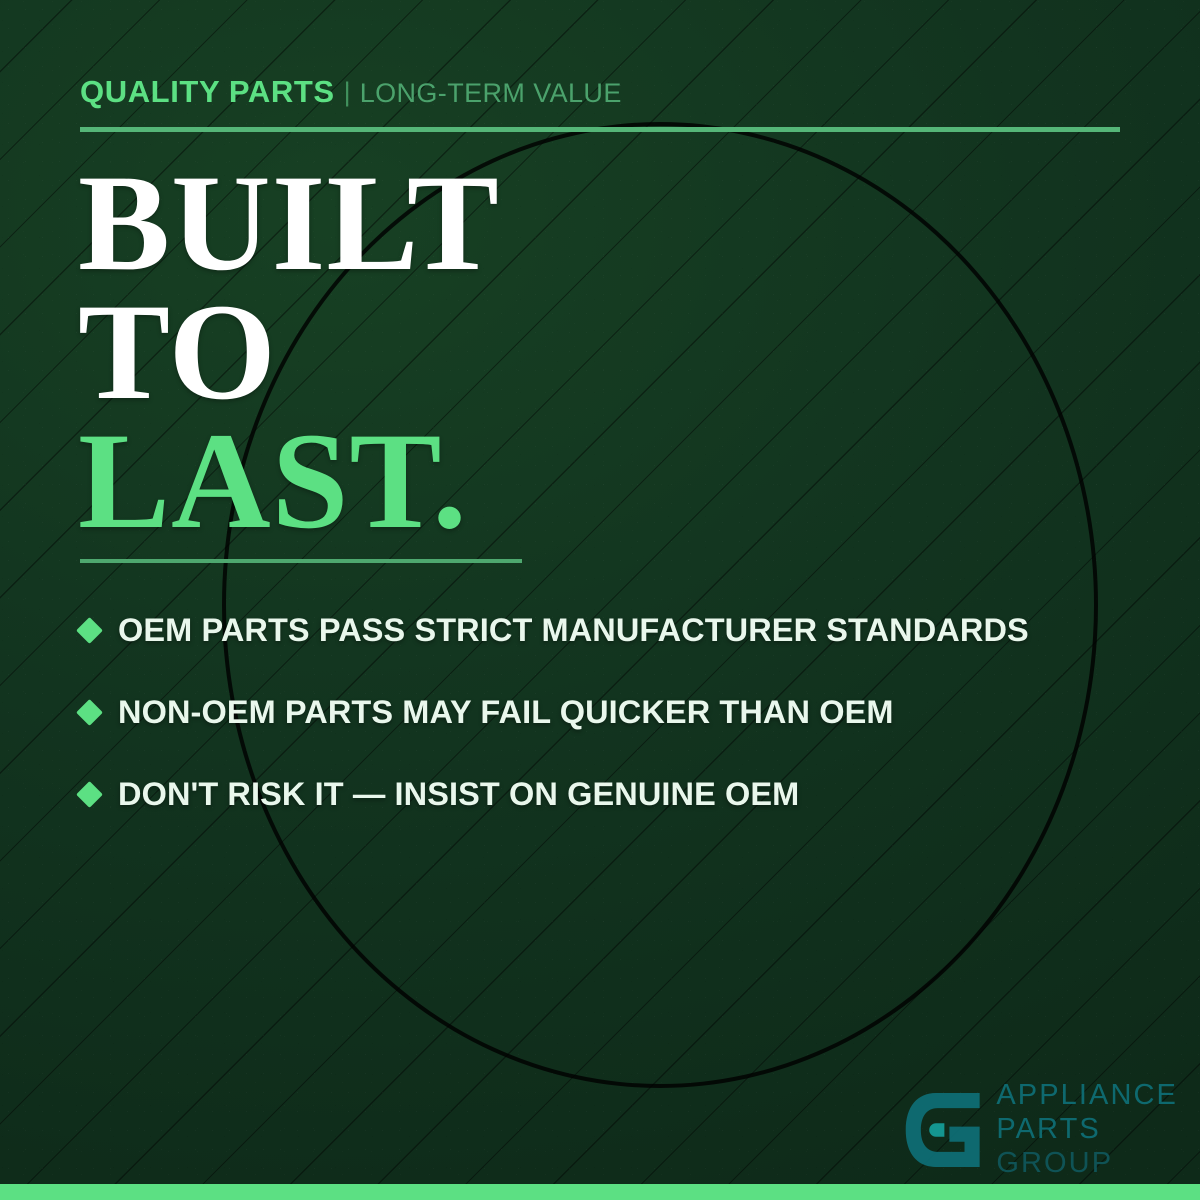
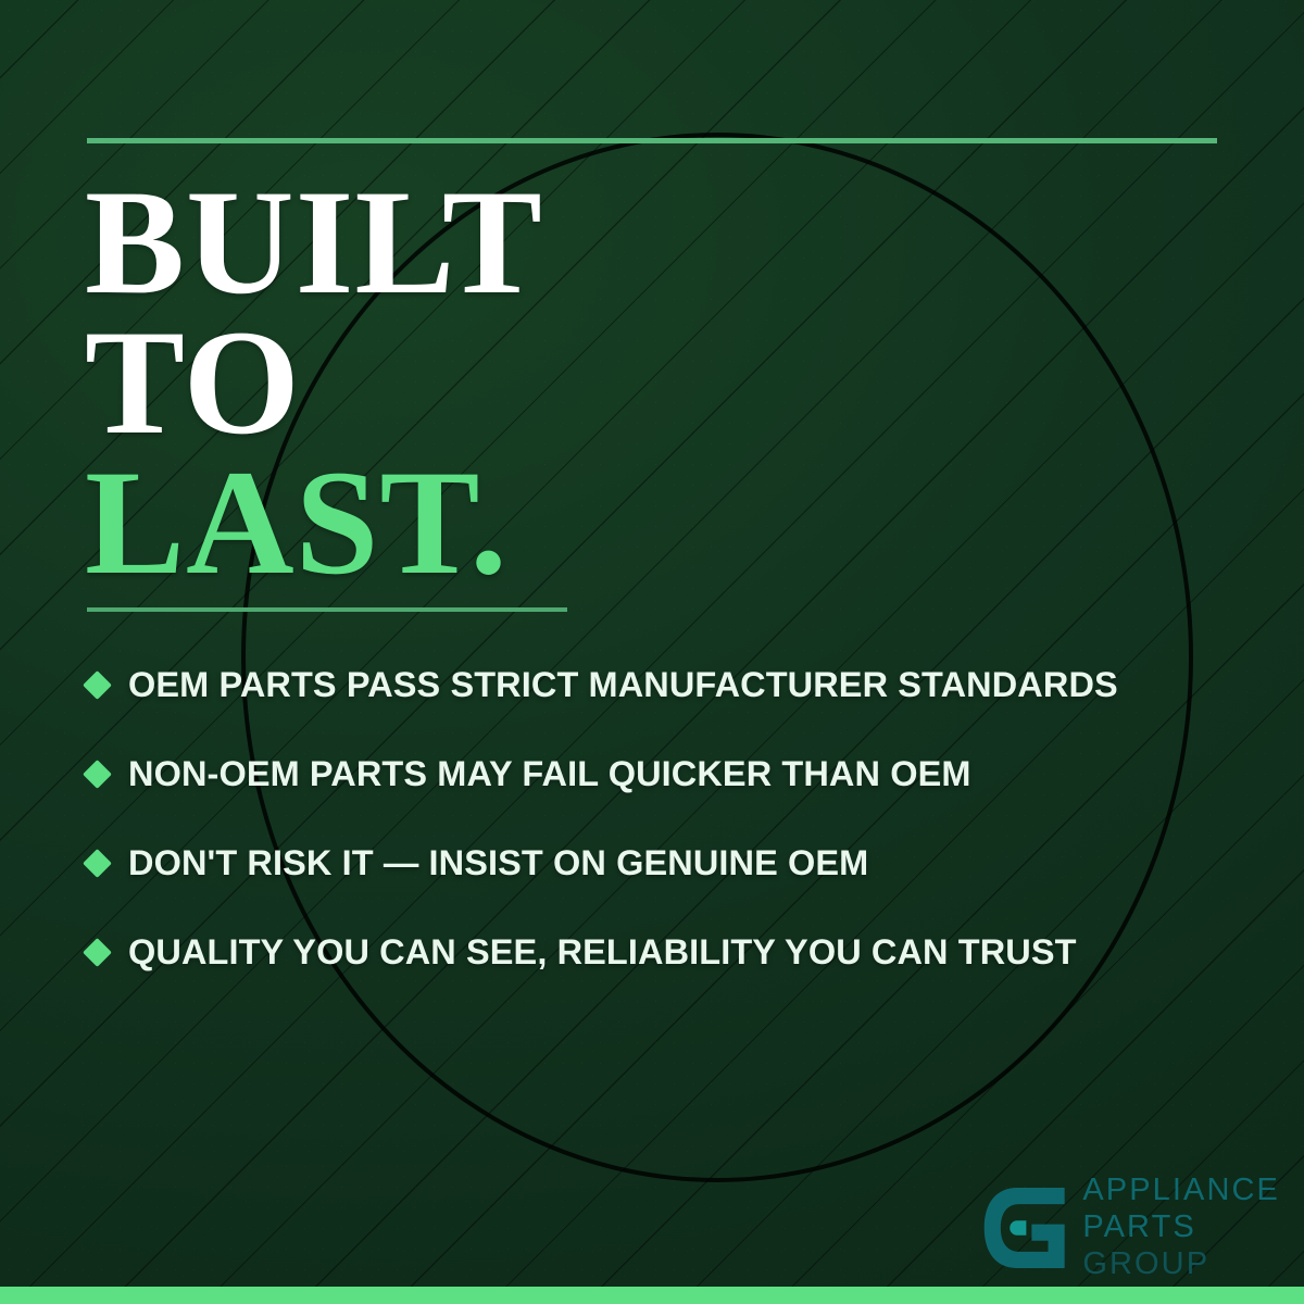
- QUALITY PARTS
- |
- LONG-TERM VALUE
  BUILT
  TO
  LAST.
  OEM PARTS PASS STRICT MANUFACTURER STANDARDS
  NON-OEM PARTS MAY FAIL QUICKER THAN OEM
  DON'T RISK IT — INSIST ON GENUINE OEM
+ QUALITY YOU CAN SEE, RELIABILITY YOU CAN TRUST
  APPLIANCE
  PARTS
  GROUP
